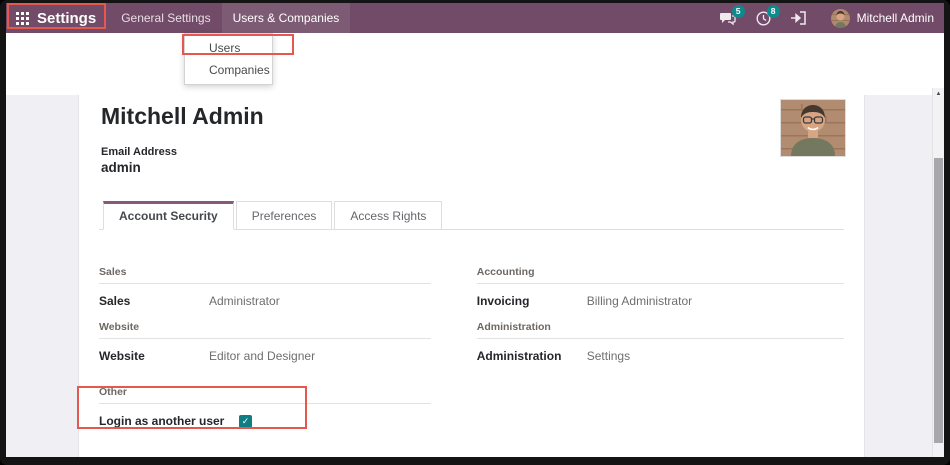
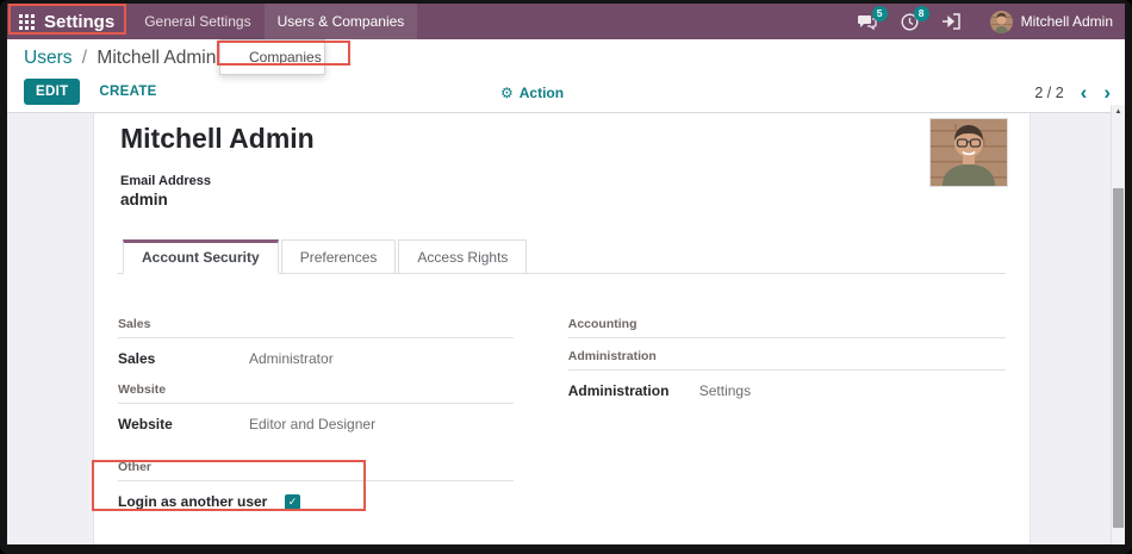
  Settings
  General Settings
  Users & Companies
  5
  8
  Mitchell Admin
- Users
  Companies
+ Users / Mitchell Admin
+ EDIT
+ CREATE
+ ⚙
+ Action
+ 2 / 2
+ ‹
+ ›
  Mitchell Admin
  Email Address
  admin
  Account Security
  Preferences
  Access Rights
  Sales
  Sales
  Administrator
  Website
  Website
  Editor and Designer
  Other
  Login as another user
  ✓
  Accounting
- Invoicing
- Billing Administrator
  Administration
  Administration
  Settings
